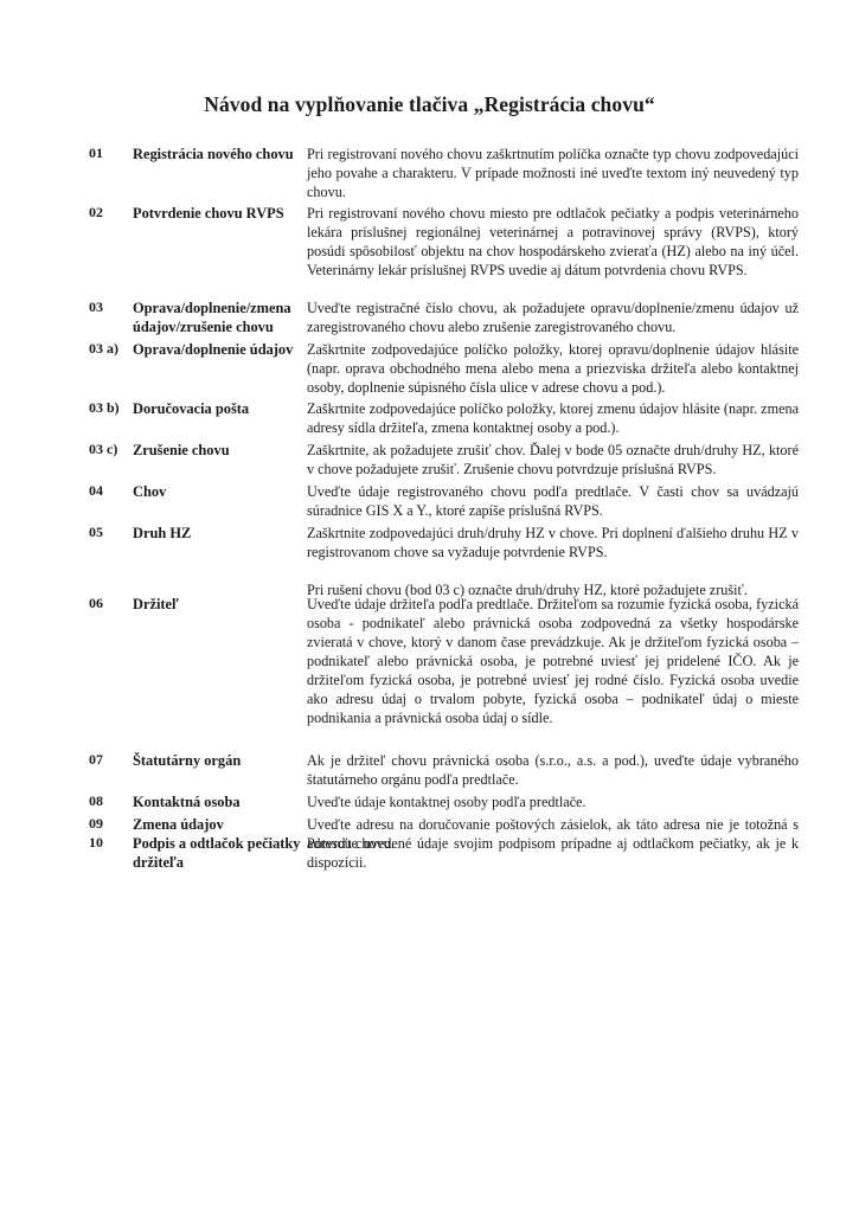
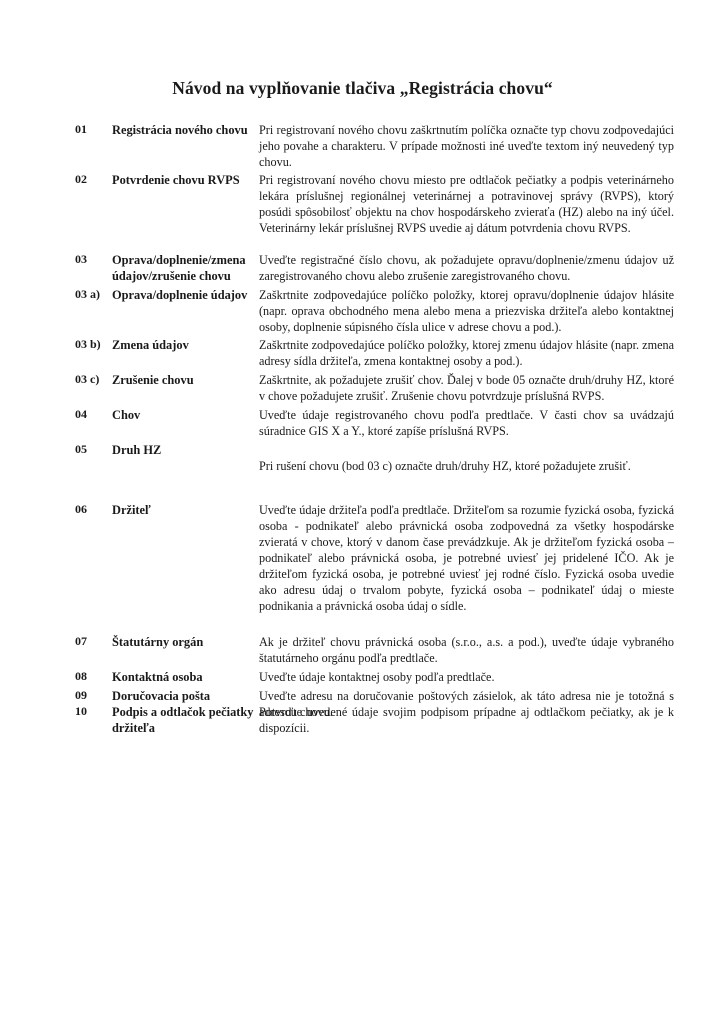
  Návod na vyplňovanie tlačiva „Registrácia chovu“
  01
  Registrácia nového chovu
  Pri registrovaní nového chovu zaškrtnutím políčka označte typ chovu zodpovedajúci jeho povahe a charakteru. V prípade možnosti iné uveďte textom iný neuvedený typ chovu.
  02
  Potvrdenie chovu RVPS
  Pri registrovaní nového chovu miesto pre odtlačok pečiatky a podpis veterinárneho lekára príslušnej regionálnej veterinárnej a potravinovej správy (RVPS), ktorý posúdi spôsobilosť objektu na chov hospodárskeho zvieraťa (HZ) alebo na iný účel. Veterinárny lekár príslušnej RVPS uvedie aj dátum potvrdenia chovu RVPS.
  03
  Oprava/doplnenie/zmena údajov/zrušenie chovu
  Uveďte registračné číslo chovu, ak požadujete opravu/doplnenie/zmenu údajov už zaregistrovaného chovu alebo zrušenie zaregistrovaného chovu.
  03 a)
  Oprava/doplnenie údajov
  Zaškrtnite zodpovedajúce políčko položky, ktorej opravu/doplnenie údajov hlásite (napr. oprava obchodného mena alebo mena a priezviska držiteľa alebo kontaktnej osoby, doplnenie súpisného čísla ulice v adrese chovu a pod.).
  03 b)
- Doručovacia pošta
+ Zmena údajov
  Zaškrtnite zodpovedajúce políčko položky, ktorej zmenu údajov hlásite (napr. zmena adresy sídla držiteľa, zmena kontaktnej osoby a pod.).
  03 c)
  Zrušenie chovu
  Zaškrtnite, ak požadujete zrušiť chov. Ďalej v bode 05 označte druh/druhy HZ, ktoré v chove požadujete zrušiť. Zrušenie chovu potvrdzuje príslušná RVPS.
  04
  Chov
  Uveďte údaje registrovaného chovu podľa predtlače. V časti chov sa uvádzajú súradnice GIS X a Y., ktoré zapíše príslušná RVPS.
  05
  Druh HZ
- Zaškrtnite zodpovedajúci druh/druhy HZ v chove. Pri doplnení ďalšieho druhu HZ v registrovanom chove sa vyžaduje potvrdenie RVPS.
  Pri rušení chovu (bod 03 c) označte druh/druhy HZ, ktoré požadujete zrušiť.
  06
  Držiteľ
  Uveďte údaje držiteľa podľa predtlače. Držiteľom sa rozumie fyzická osoba, fyzická osoba - podnikateľ alebo právnická osoba zodpovedná za všetky hospodárske zvieratá v chove, ktorý v danom čase prevádzkuje. Ak je držiteľom fyzická osoba – podnikateľ alebo právnická osoba, je potrebné uviesť jej pridelené IČO. Ak je držiteľom fyzická osoba, je potrebné uviesť jej rodné číslo. Fyzická osoba uvedie ako adresu údaj o trvalom pobyte, fyzická osoba – podnikateľ údaj o mieste podnikania a právnická osoba údaj o sídle.
  07
  Štatutárny orgán
  Ak je držiteľ chovu právnická osoba (s.r.o., a.s. a pod.), uveďte údaje vybraného štatutárneho orgánu podľa predtlače.
  08
  Kontaktná osoba
  Uveďte údaje kontaktnej osoby podľa predtlače.
  09
- Zmena údajov
+ Doručovacia pošta
  Uveďte adresu na doručovanie poštových zásielok, ak táto adresa nie je totožná s adresou chovu.
  10
  Podpis a odtlačok pečiatky držiteľa
  Potvrďte uvedené údaje svojim podpisom prípadne aj odtlačkom pečiatky, ak je k dispozícii.
